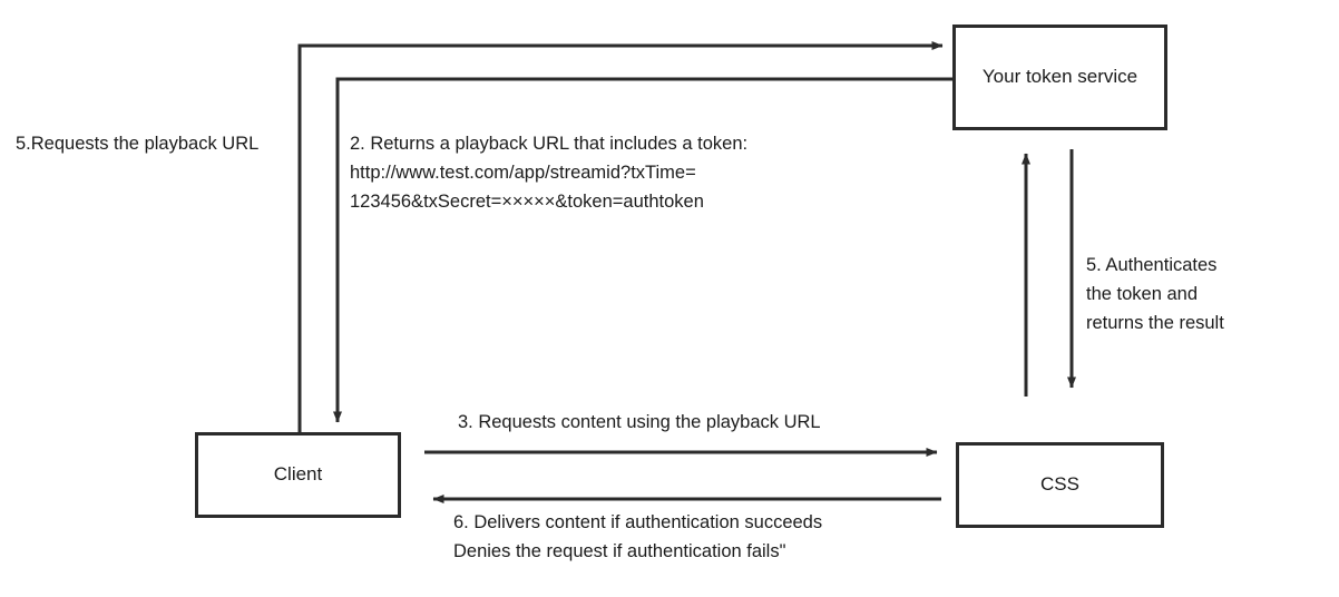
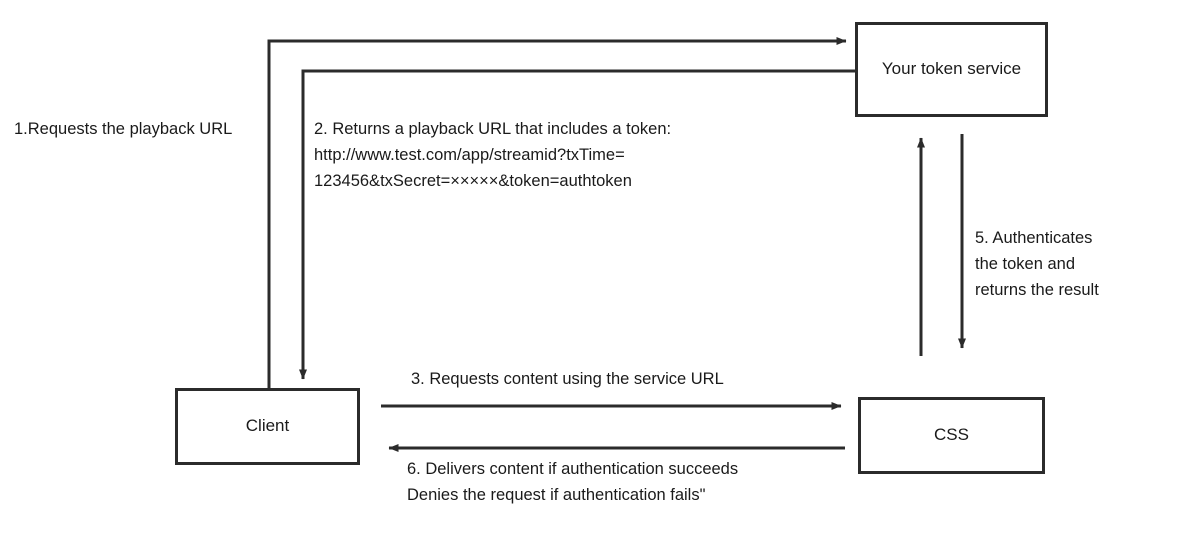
  Your token service
  Client
  CSS
- 5.Requests the playback URL
+ 1.Requests the playback URL
  2. Returns a playback URL that includes a token:
  http://www.test.com/app/streamid?txTime=
  123456&txSecret=×××××&token=authtoken
- 3. Requests content using the playback URL
+ 3. Requests content using the service URL
  5. Authenticates
  the token and
  returns the result
  6. Delivers content if authentication succeeds
  Denies the request if authentication fails"
